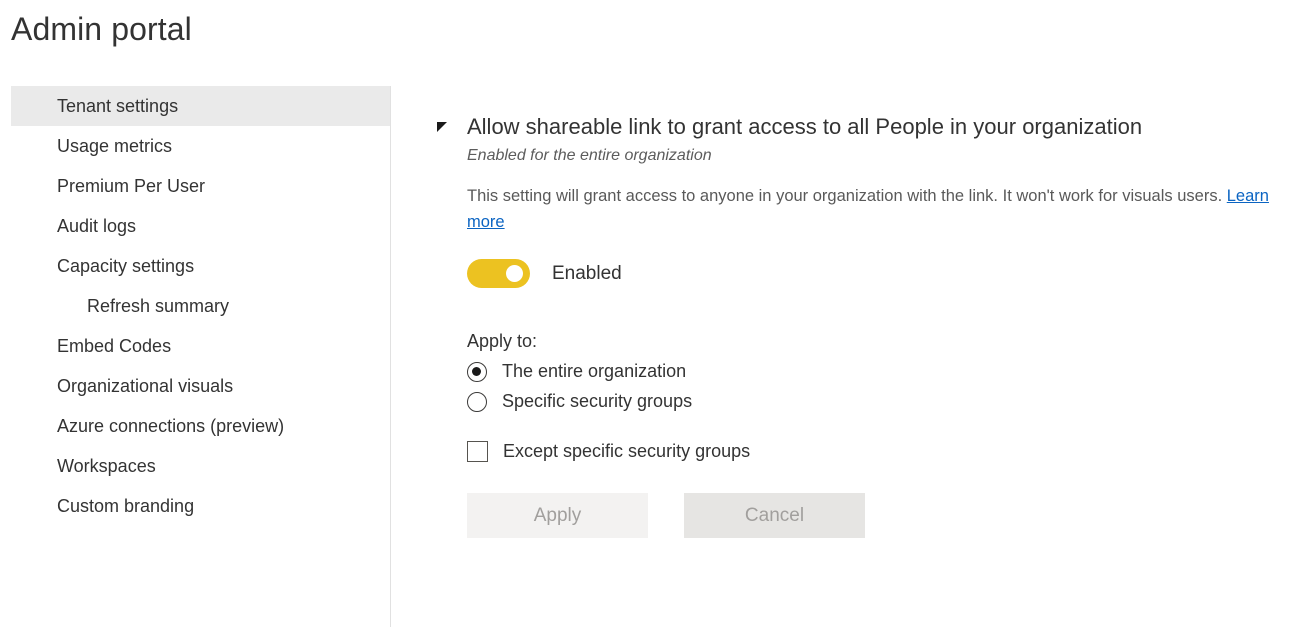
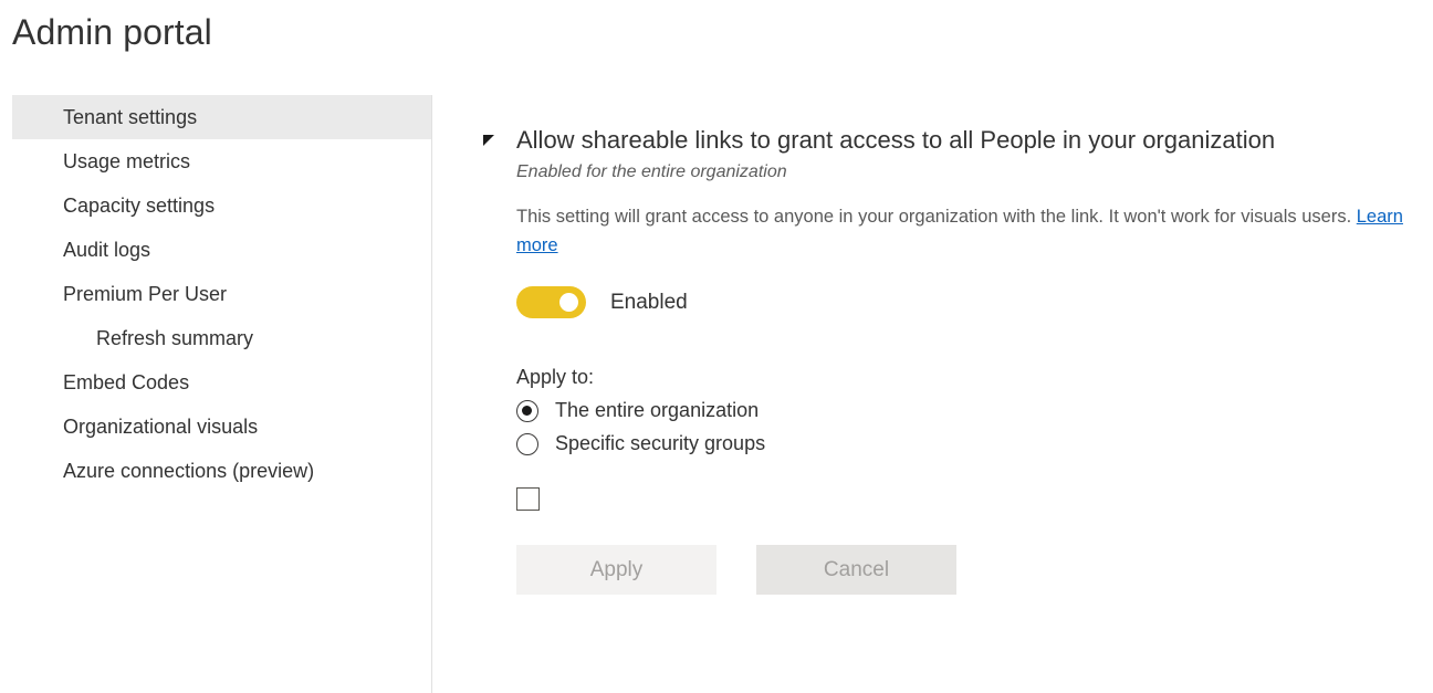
  Admin portal
  Tenant settings
  Usage metrics
- Premium Per User
+ Capacity settings
  Audit logs
- Capacity settings
+ Premium Per User
  Refresh summary
  Embed Codes
  Organizational visuals
  Azure connections (preview)
- Workspaces
- Custom branding
- Allow shareable link to grant access to all People in your organization
+ Allow shareable links to grant access to all People in your organization
  Enabled for the entire organization
  This setting will grant access to anyone in your organization with the link. It won't work for visuals users. Learn more
  Enabled
  Apply to:
  The entire organization
  Specific security groups
- Except specific security groups
  Apply
  Cancel
